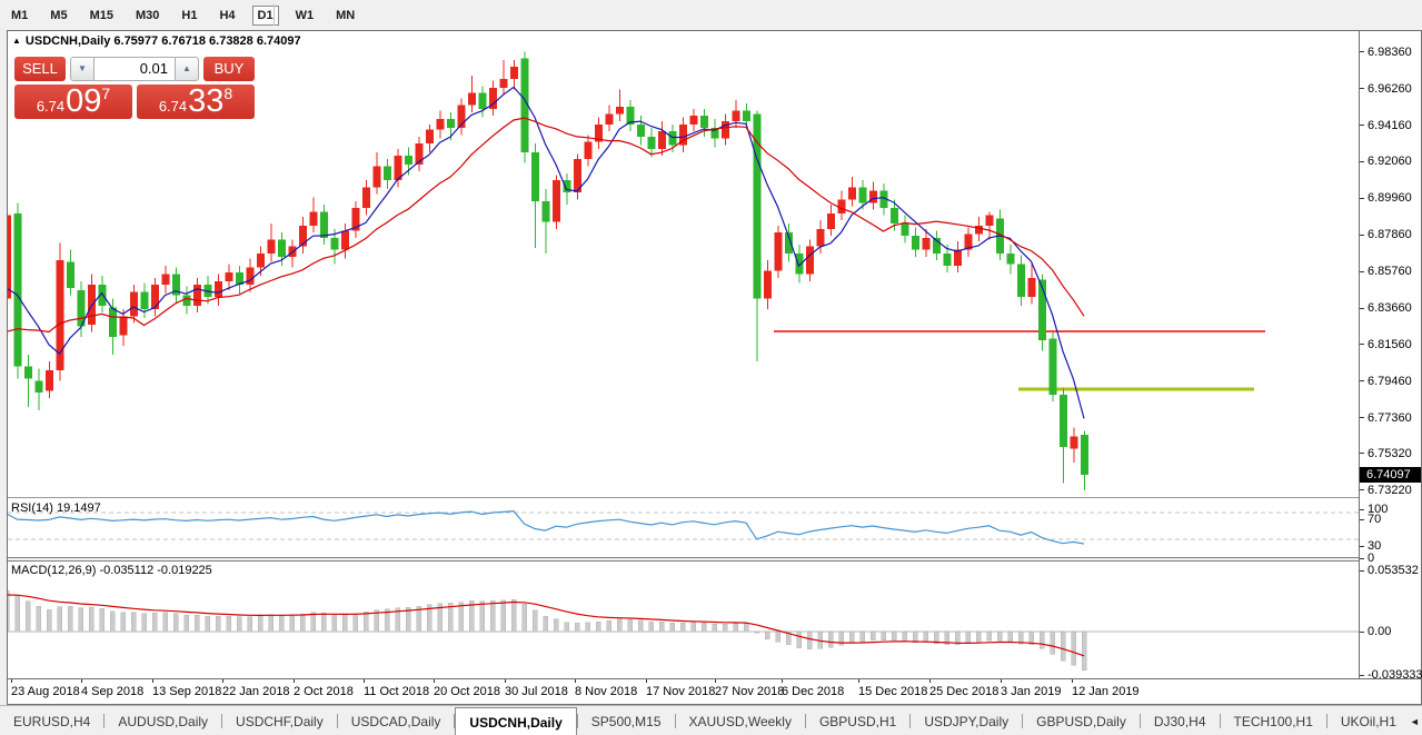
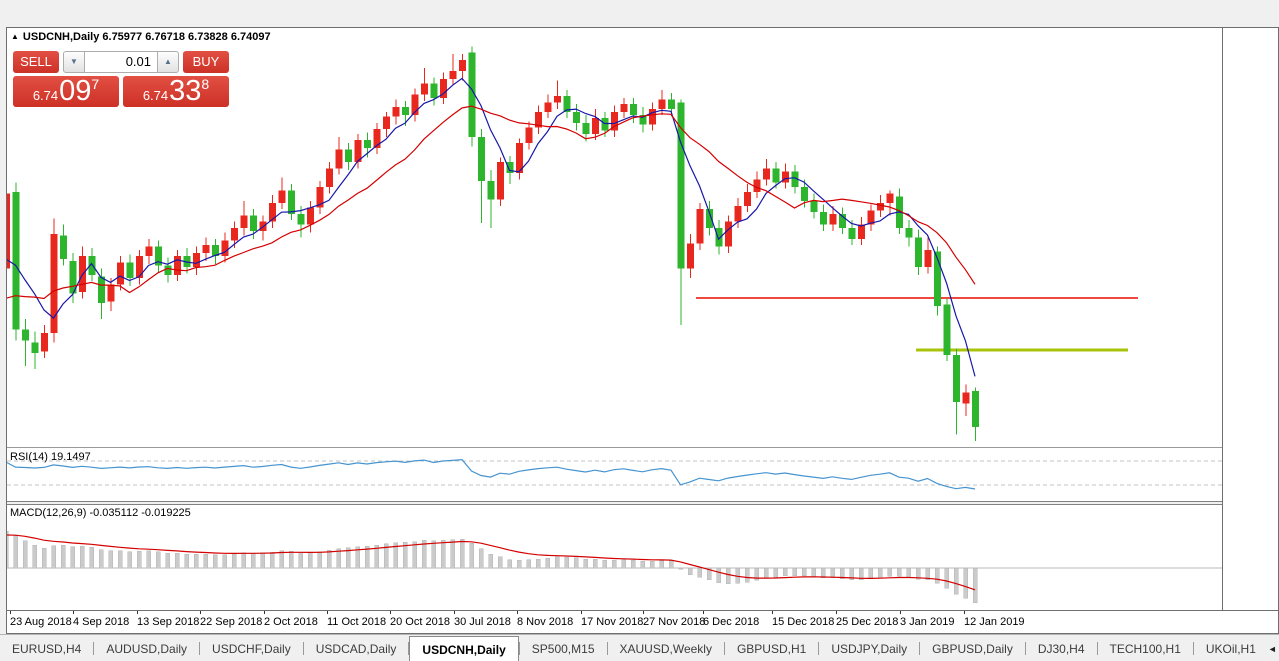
- M1 M5 M15 M30 H1 H4 D1 W1 MN
  ▲ USDCNH,Daily 6.75977 6.76718 6.73828 6.74097
  SELL
  ▼
  0.01
  ▲
  BUY
  6.74
  09
  7
  6.74
  33
  8
  RSI(14) 19.1497
  MACD(12,26,9) -0.035112 -0.019225
- 6.98360
- 6.96260
- 6.94160
- 6.92060
- 6.89960
- 6.87860
- 6.85760
- 6.83660
- 6.81560
- 6.79460
- 6.77360
- 6.75320
- 6.73220
- 6.74097
- 100
- 70
- 30
- 0
- 0.053532
- 0.00
- -0.039333
  23 Aug 2018
  4 Sep 2018
  13 Sep 2018
- 22 Jan 2018
+ 22 Sep 2018
  2 Oct 2018
  11 Oct 2018
  20 Oct 2018
  30 Jul 2018
  8 Nov 2018
  17 Nov 2018
  27 Nov 2018
  6 Dec 2018
  15 Dec 2018
  25 Dec 2018
  3 Jan 2019
  12 Jan 2019
  EURUSD,H4
  AUDUSD,Daily
  USDCHF,Daily
  USDCAD,Daily
  USDCNH,Daily
  SP500,M15
  XAUUSD,Weekly
  GBPUSD,H1
  USDJPY,Daily
  GBPUSD,Daily
  DJ30,H4
  TECH100,H1
  UKOil,H1
  ◄
